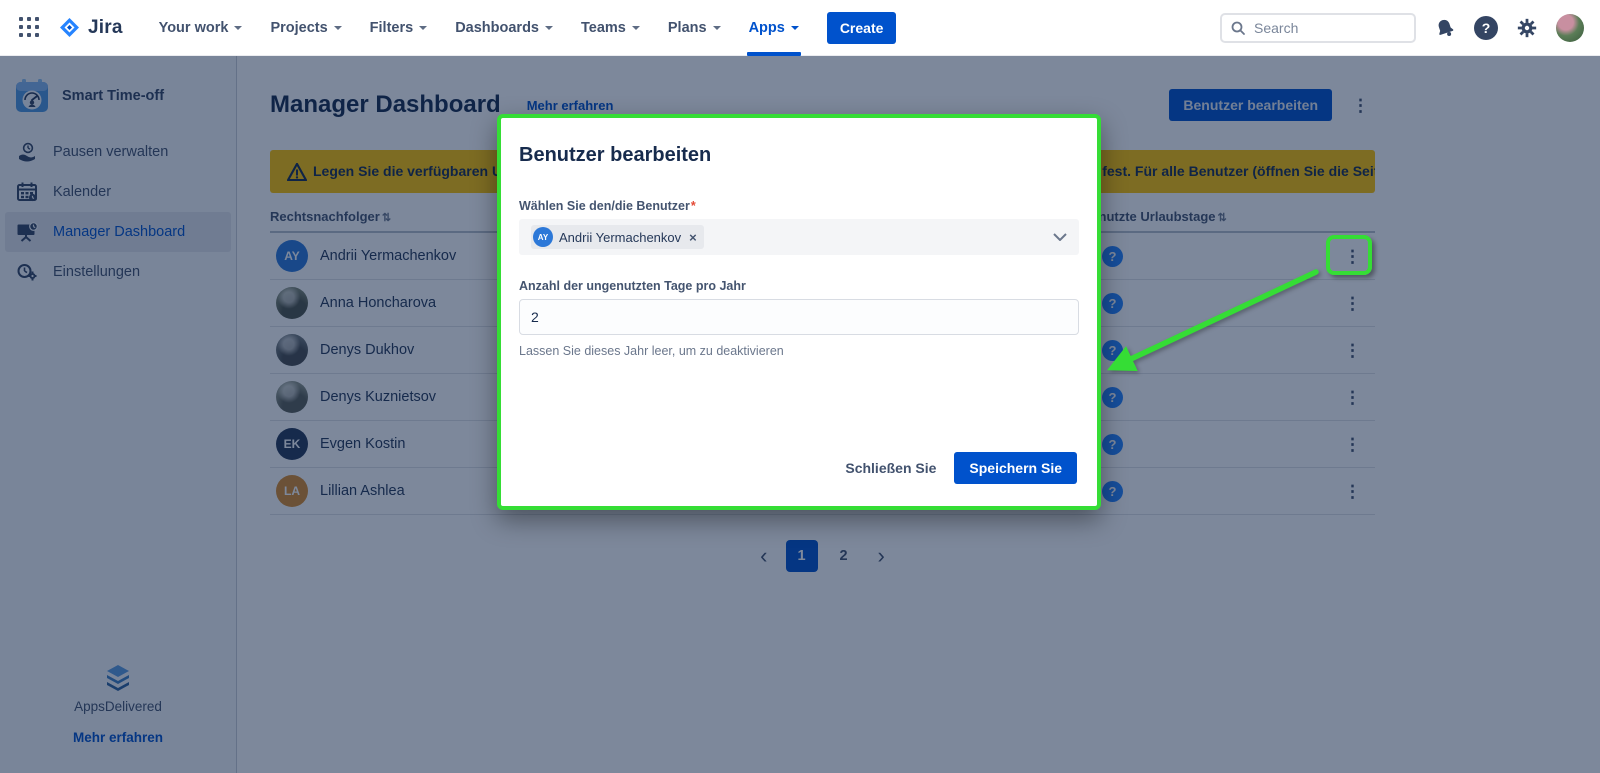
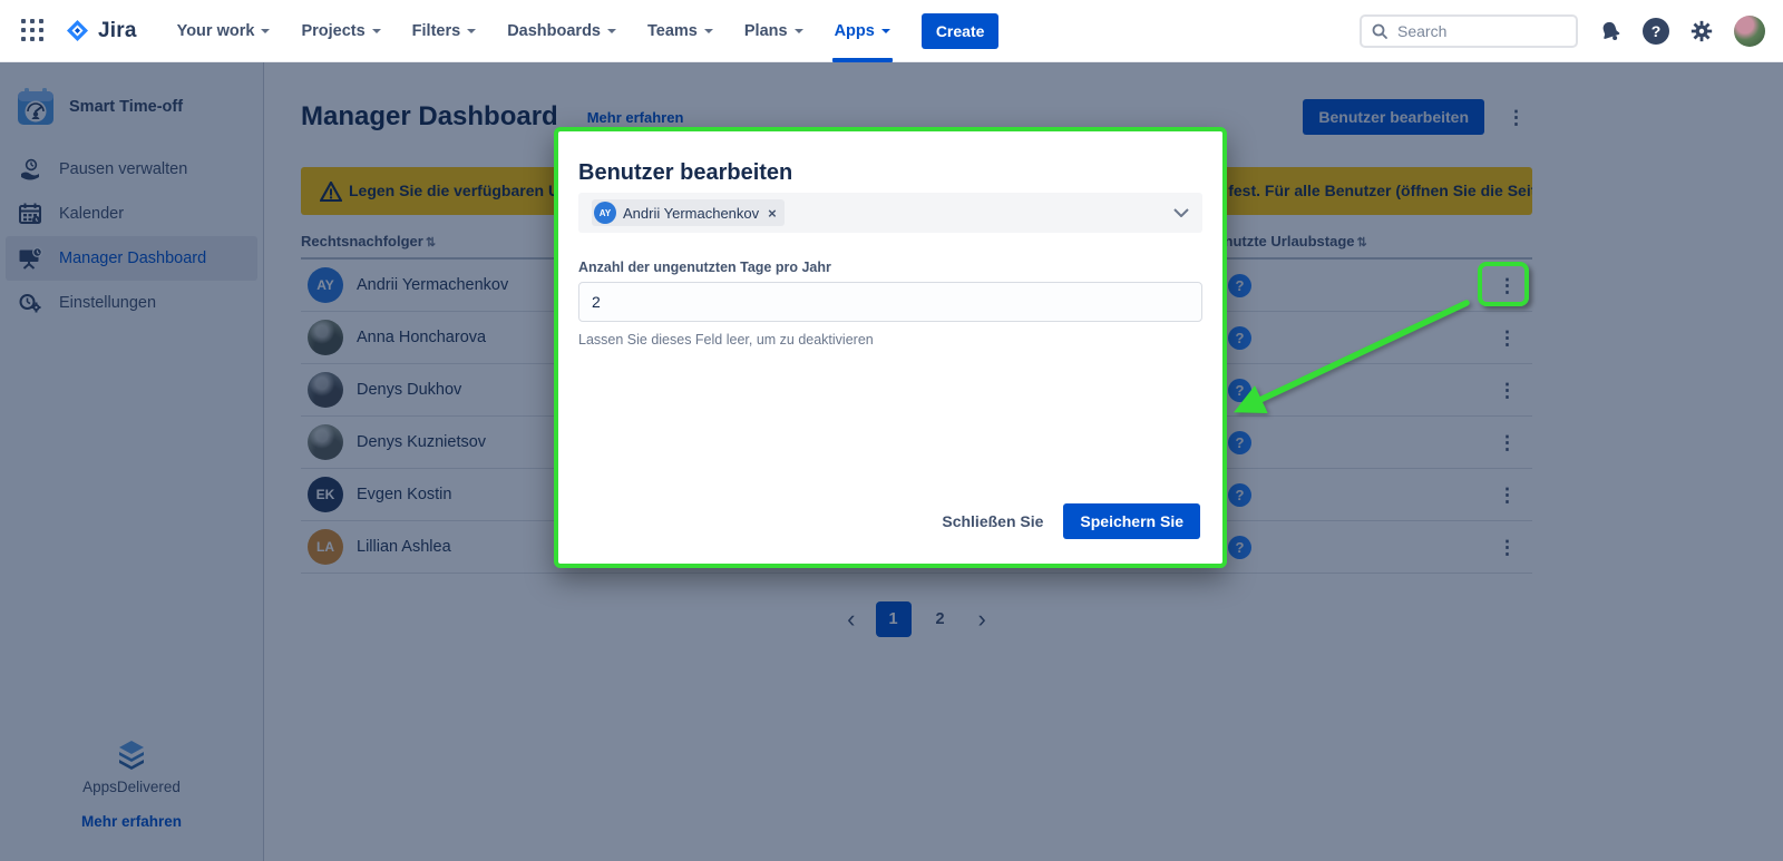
  Jira
  Your work
  Projects
  Filters
  Dashboards
  Teams
  Plans
  Apps
  Create
  Search
  ?
  Smart Time-off
  Pausen verwalten
  Kalender
  Manager Dashboard
  Einstellungen
  AppsDelivered
  Mehr erfahren
  Manager Dashboard
  Mehr erfahren
  Benutzer bearbeiten
  ⋮
  Legen Sie die verfügbaren
  fest. Für alle Benutzer (öffnen Sie die Sei
  Rechtsnachfolger ⇅
  nutzte Urlaubstage ⇅
  AY
  Andrii Yermachenkov
  ?
  ⋮
  Anna Honcharova
  ?
  ⋮
  Denys Dukhov
  ?
  ⋮
  Denys Kuznietsov
  ?
  ⋮
  EK
  Evgen Kostin
  ?
  ⋮
  LA
  Lillian Ashlea
  ?
  ⋮
  ‹
  1
  2
  ›
  Benutzer bearbeiten
- Wählen Sie den/die Benutzer*
  AY
  Andrii Yermachenkov
  ×
  Anzahl der ungenutzten Tage pro Jahr
  2
- Lassen Sie dieses Jahr leer, um zu deaktivieren
+ Lassen Sie dieses Feld leer, um zu deaktivieren
  Schließen Sie
  Speichern Sie
